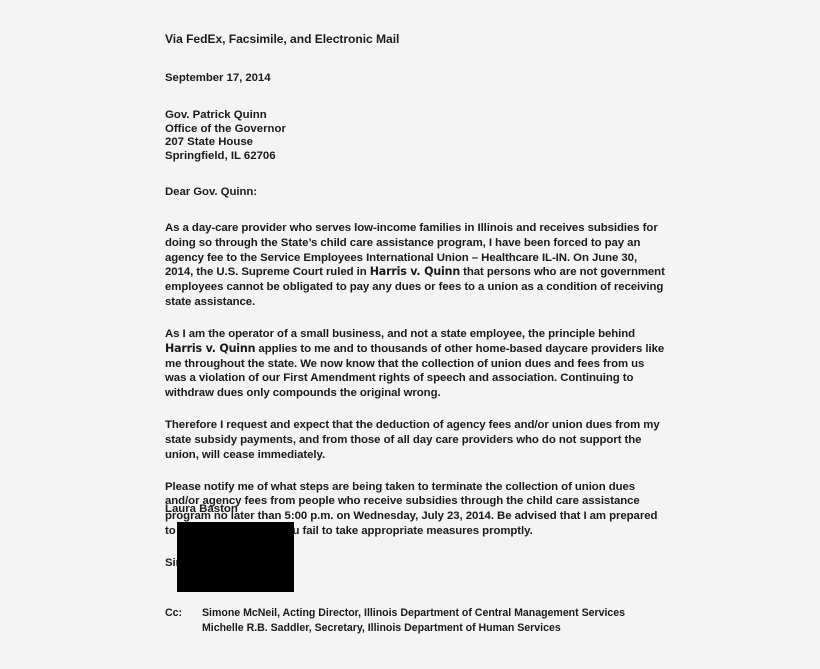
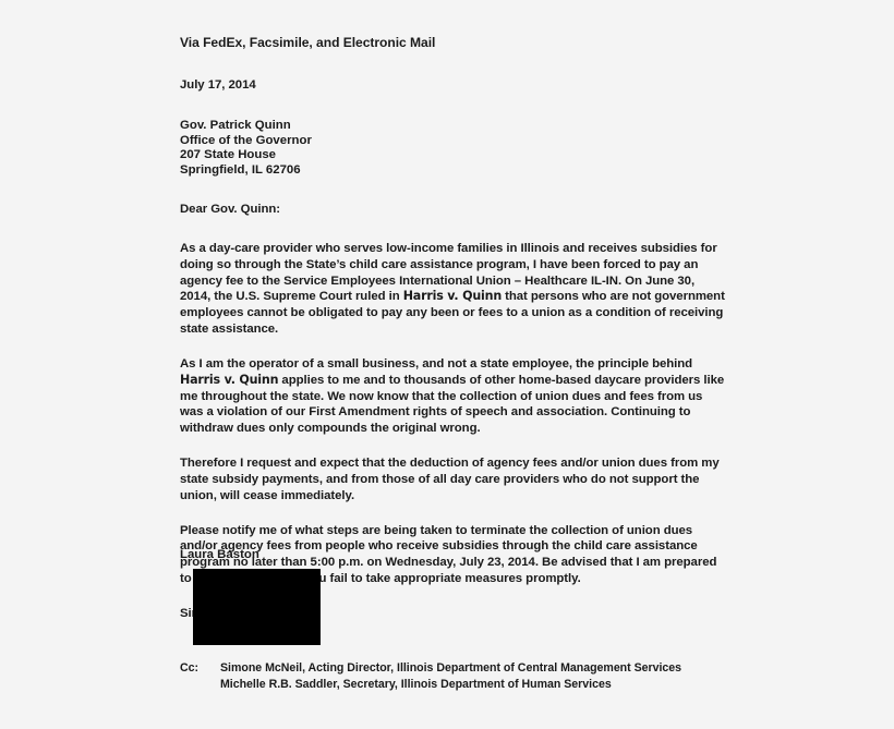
  Via FedEx, Facsimile, and Electronic Mail
- September 17, 2014
+ July 17, 2014
  Gov. Patrick Quinn
  Office of the Governor
  207 State House
  Springfield, IL 62706
  Dear Gov. Quinn:
- As a day-care provider who serves low-income families in Illinois and receives subsidies for doing so through the State’s child care assistance program, I have been forced to pay an agency fee to the Service Employees International Union – Healthcare IL-IN. On June 30, 2014, the U.S. Supreme Court ruled in Harris v. Quinn that persons who are not government employees cannot be obligated to pay any dues or fees to a union as a condition of receiving state assistance.
+ As a day-care provider who serves low-income families in Illinois and receives subsidies for doing so through the State’s child care assistance program, I have been forced to pay an agency fee to the Service Employees International Union – Healthcare IL-IN. On June 30, 2014, the U.S. Supreme Court ruled in Harris v. Quinn that persons who are not government employees cannot be obligated to pay any been or fees to a union as a condition of receiving state assistance.
  As I am the operator of a small business, and not a state employee, the principle behind Harris v. Quinn applies to me and to thousands of other home-based daycare providers like me throughout the state. We now know that the collection of union dues and fees from us was a violation of our First Amendment rights of speech and association. Continuing to withdraw dues only compounds the original wrong.
  Therefore I request and expect that the deduction of agency fees and/or union dues from my state subsidy payments, and from those of all day care providers who do not support the union, will cease immediately.
  Please notify me of what steps are being taken to terminate the collection of union dues and/or agency fees from people who receive subsidies through the child care assistance program no later than 5:00 p.m. on Wednesday, July 23, 2014. Be advised that I am prepared tou fail to take appropriate measures promptly.
  Laura Baston
  Cc:
  Simone McNeil, Acting Director, Illinois Department of Central Management Services
  Michelle R.B. Saddler, Secretary, Illinois Department of Human Services
